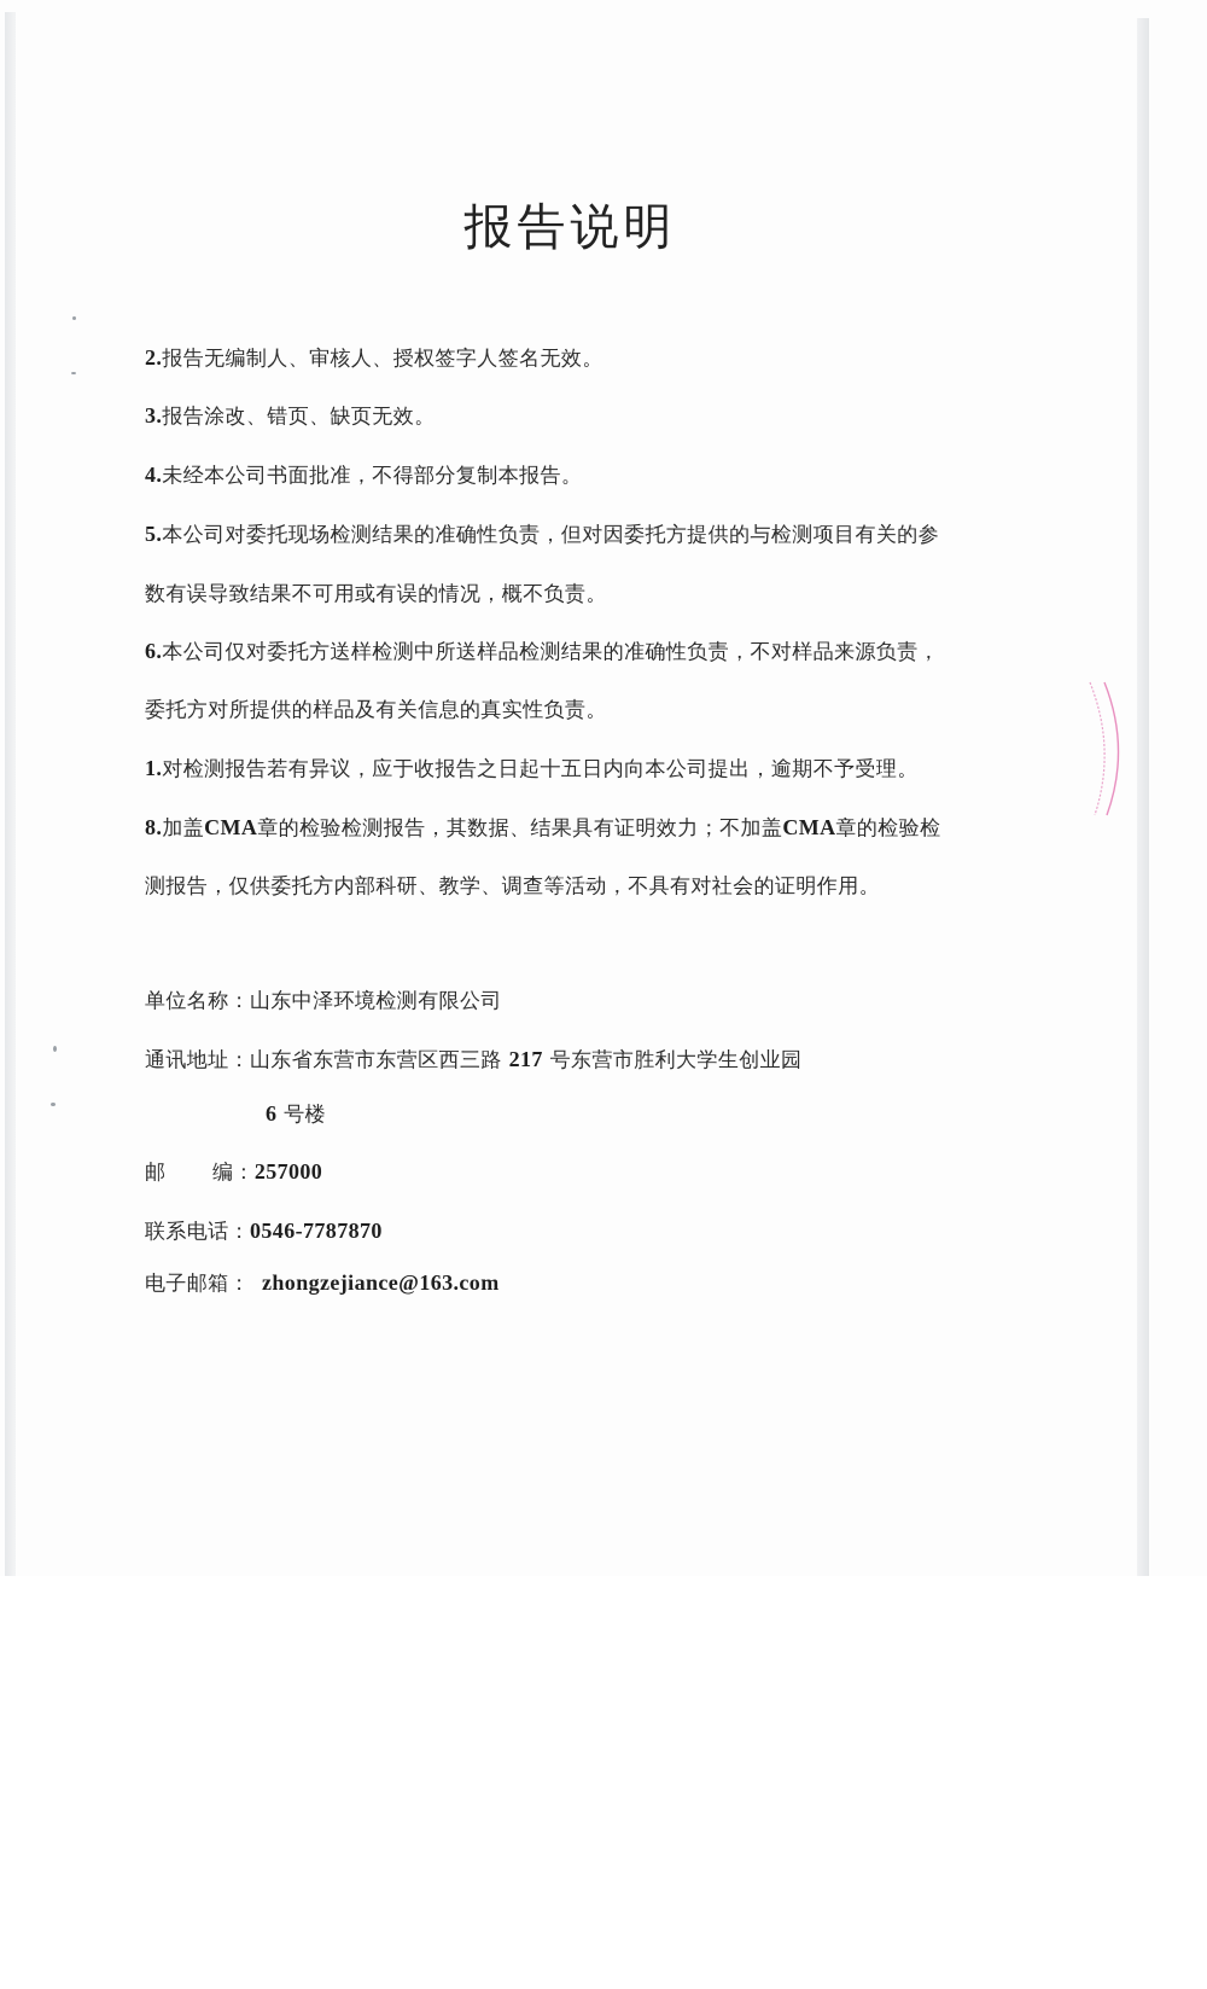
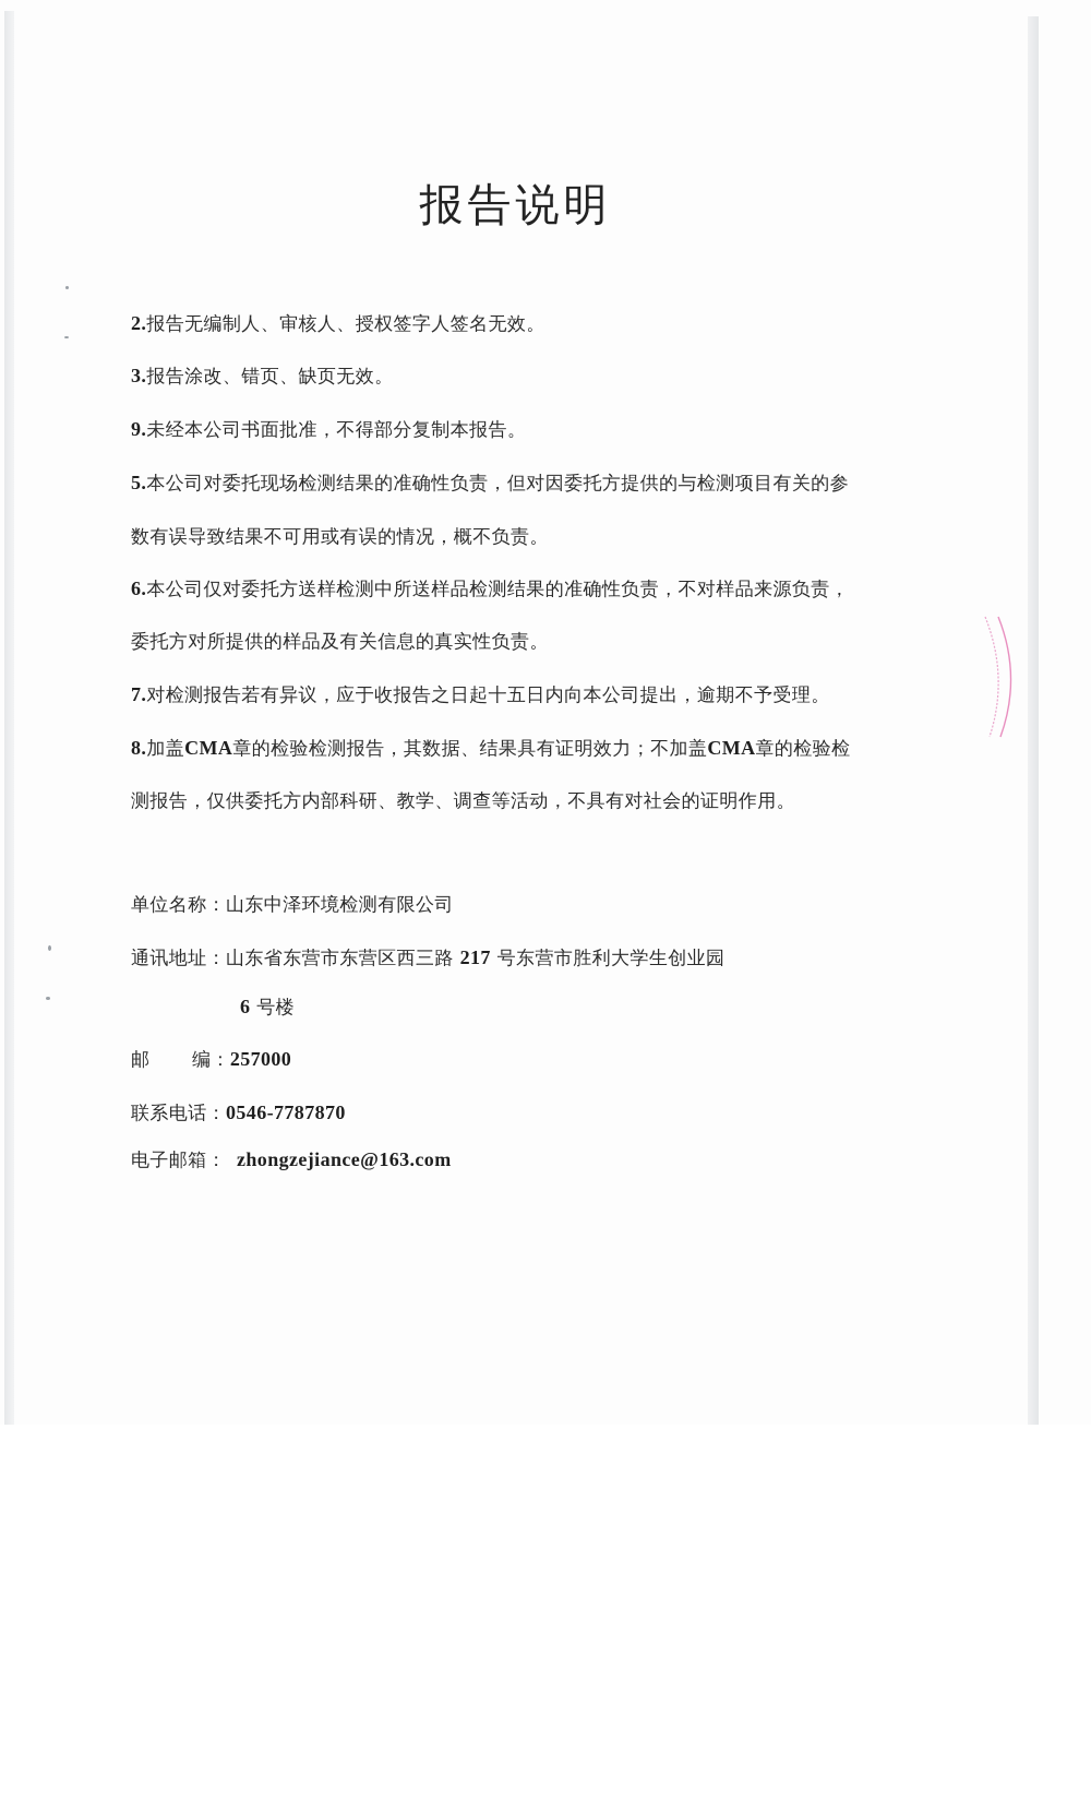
  报告说明
  2.报告无编制人、审核人、授权签字人签名无效。
  3.报告涂改、错页、缺页无效。
- 4.未经本公司书面批准，不得部分复制本报告。
+ 9.未经本公司书面批准，不得部分复制本报告。
  5.本公司对委托现场检测结果的准确性负责，但对因委托方提供的与检测项目有关的参
  数有误导致结果不可用或有误的情况，概不负责。
  6.本公司仅对委托方送样检测中所送样品检测结果的准确性负责，不对样品来源负责，
  委托方对所提供的样品及有关信息的真实性负责。
- 1.对检测报告若有异议，应于收报告之日起十五日内向本公司提出，逾期不予受理。
+ 7.对检测报告若有异议，应于收报告之日起十五日内向本公司提出，逾期不予受理。
  8.加盖CMA章的检验检测报告，其数据、结果具有证明效力；不加盖CMA章的检验检
  测报告，仅供委托方内部科研、教学、调查等活动，不具有对社会的证明作用。
  单位名称：山东中泽环境检测有限公司
  通讯地址：山东省东营市东营区西三路 217 号东营市胜利大学生创业园
  6 号楼
  邮 编：257000
  联系电话：0546-7787870
  电子邮箱： zhongzejiance@163.com
